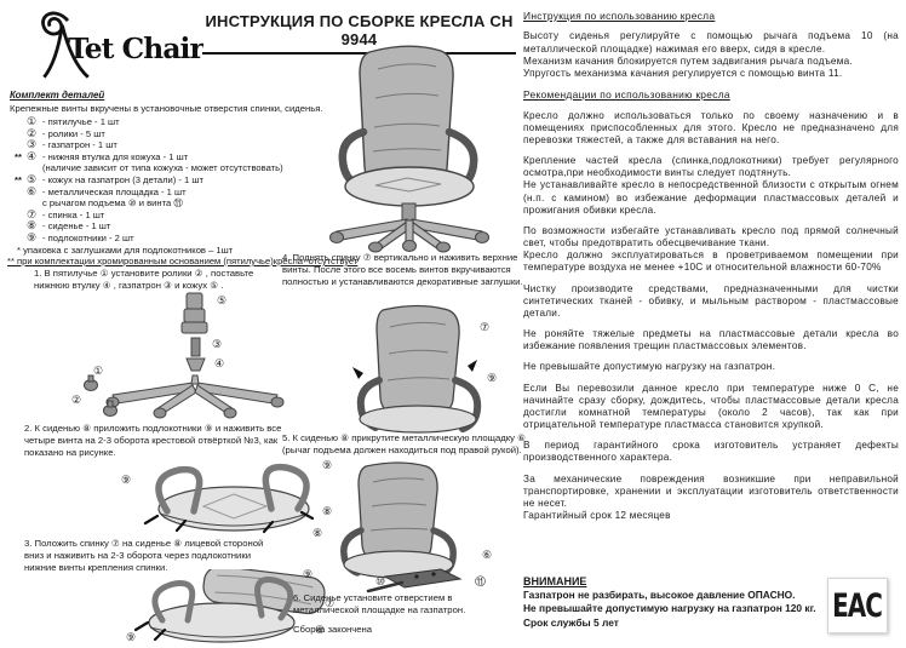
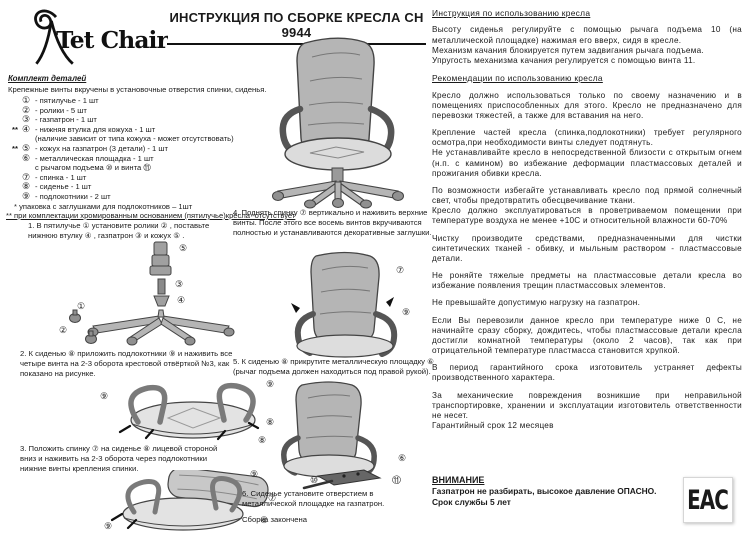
  Tet Chair
  ИНСТРУКЦИЯ ПО СБОРКЕ КРЕСЛА CH 9944
  Комплект деталей
  Крепежные винты вкручены в установочные отверстия спинки, сиденья.
  ①
  - пятилучье - 1 шт
  ②
  - ролики - 5 шт
  ③
  - газпатрон - 1 шт
  **
  ④
  - нижняя втулка для кожуха - 1 шт
  (наличие зависит от типа кожуха - может отсутствовать)
  **
  ⑤
  - кожух на газпатрон (3 детали) - 1 шт
  ⑥
  - металлическая площадка - 1 шт
  с рычагом подъема ⑩ и винта ⑪
  ⑦
  - спинка - 1 шт
  ⑧
  - сиденье - 1 шт
  ⑨
  - подлокотники - 2 шт
  * упаковка с заглушками для подлокотников – 1шт
  ** при комплектации хромированным основанием (пятилучье)кресла -отсутствует
  1. В пятилучье ① установите ролики ② , поставьте нижнюю втулку ④ , газпатрон ③ и кожух ⑤ .
  ⑤
  ③
  ④
  ①
  ②
  2. К сиденью ⑧ приложить подлокотники ⑨ и наживить все четыре винта на 2-3 оборота крестовой отвёрткой №3, как показано на рисунке.
  ⑨
  ⑨
  ⑧
  3. Положить спинку ⑦ на сиденье ⑧ лицевой стороной вниз и наживить на 2-3 оборота через подлокотники нижние винты крепления спинки.
  ⑨
  ⑦
  ⑧
  ⑨
  4. Поднять спинку ⑦ вертикально и наживить верхние винты. После этого все восемь винтов вкручиваются полностью и устанавливаются декоративные заглушки.
  ⑦
  ⑨
  5. К сиденью ⑧ прикрутите металлическую площадку ⑥ (рычаг подъема должен находиться под правой рукой).
  ⑧
  ⑥
  ⑩
  ⑪
  6. Сиденье установите отверстием в металлической площадке на газпатрон.
  Сборка закончена
  Инструкция по использованию кресла
  Высоту сиденья регулируйте с помощью рычага подъема 10 (на металлической площадке) нажимая его вверх, сидя в кресле.
  Механизм качания блокируется путем задвигания рычага подъема.
  Упругость механизма качания регулируется с помощью винта 11.
  Рекомендации по использованию кресла
  Кресло должно использоваться только по своему назначению и в помещениях приспособленных для этого. Кресло не предназначено для перевозки тяжестей, а также для вставания на него.
  Крепление частей кресла (спинка,подлокотники) требует регулярного осмотра,при необходимости винты следует подтянуть.
  Не устанавливайте кресло в непосредственной близости с открытым огнем (н.п. с камином) во избежание деформации пластмассовых деталей и прожигания обивки кресла.
  По возможности избегайте устанавливать кресло под прямой солнечный свет, чтобы предотвратить обесцвечивание ткани.
  Кресло должно эксплуатироваться в проветриваемом помещении при температуре воздуха не менее +10С и относительной влажности 60-70%
  Чистку производите средствами, предназначенными для чистки синтетических тканей - обивку, и мыльным раствором - пластмассовые детали.
  Не роняйте тяжелые предметы на пластмассовые детали кресла во избежание появления трещин пластмассовых элементов.
  Не превышайте допустимую нагрузку на газпатрон.
  Если Вы перевозили данное кресло при температуре ниже 0 С, не начинайте сразу сборку, дождитесь, чтобы пластмассовые детали кресла достигли комнатной температуры (около 2 часов), так как при отрицательной температуре пластмасса становится хрупкой.
  В период гарантийного срока изготовитель устраняет дефекты производственного характера.
  За механические повреждения возникшие при неправильной транспортировке, хранении и эксплуатации изготовитель ответственности не несет.
  Гарантийный срок 12 месяцев
  ВНИМАНИЕ
  Газпатрон не разбирать, высокое давление ОПАСНО.
- Не превышайте допустимую нагрузку на газпатрон 120 кг.
  Срок службы 5 лет
  ЕАС
